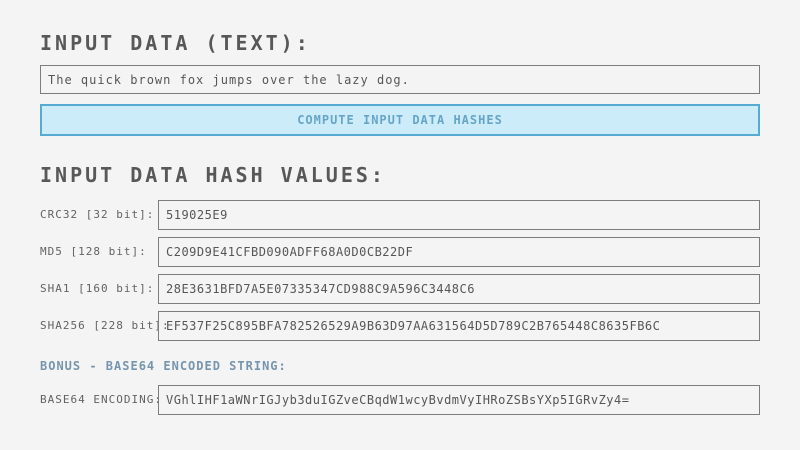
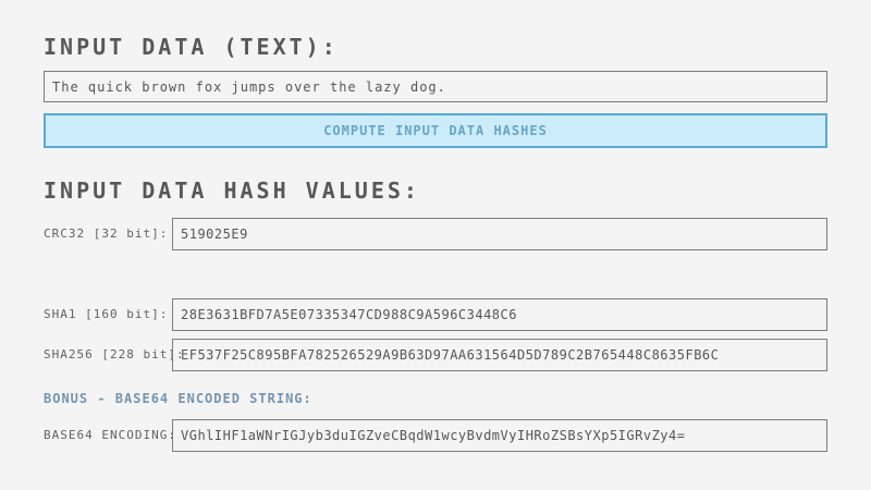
  INPUT DATA (TEXT):
  The quick brown fox jumps over the lazy dog.
  COMPUTE INPUT DATA HASHES
  INPUT DATA HASH VALUES:
  CRC32 [32 bit]:
  519025E9
- MD5 [128 bit]:
- C209D9E41CFBD090ADFF68A0D0CB22DF
  SHA1 [160 bit]:
  28E3631BFD7A5E07335347CD988C9A596C3448C6
  SHA256 [228 bit]:
  EF537F25C895BFA782526529A9B63D97AA631564D5D789C2B765448C8635FB6C
  BONUS - BASE64 ENCODED STRING:
  BASE64 ENCODING:
  VGhlIHF1aWNrIGJyb3duIGZveCBqdW1wcyBvdmVyIHRoZSBsYXp5IGRvZy4=
